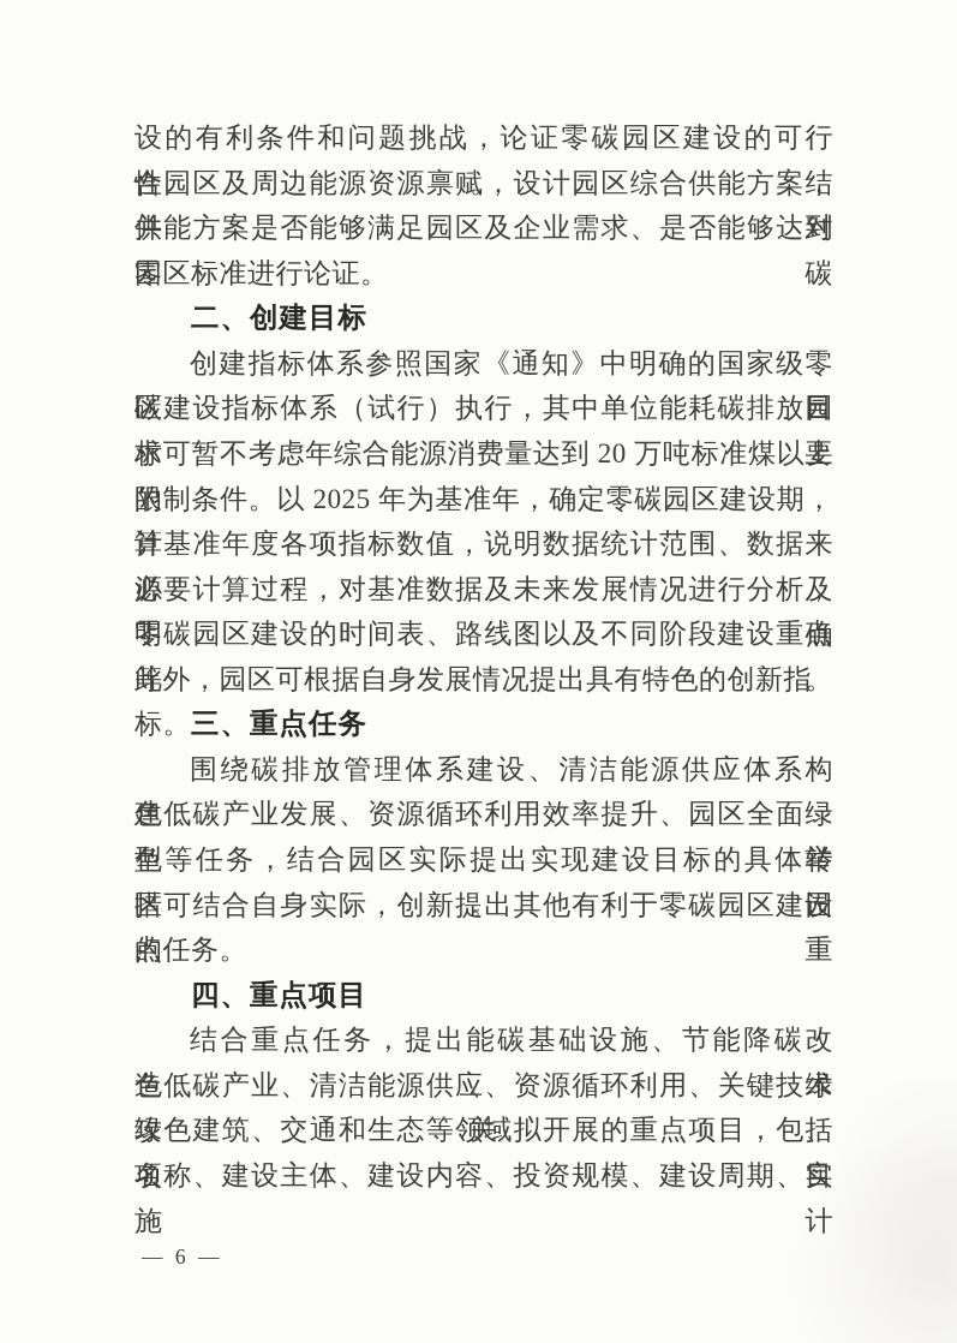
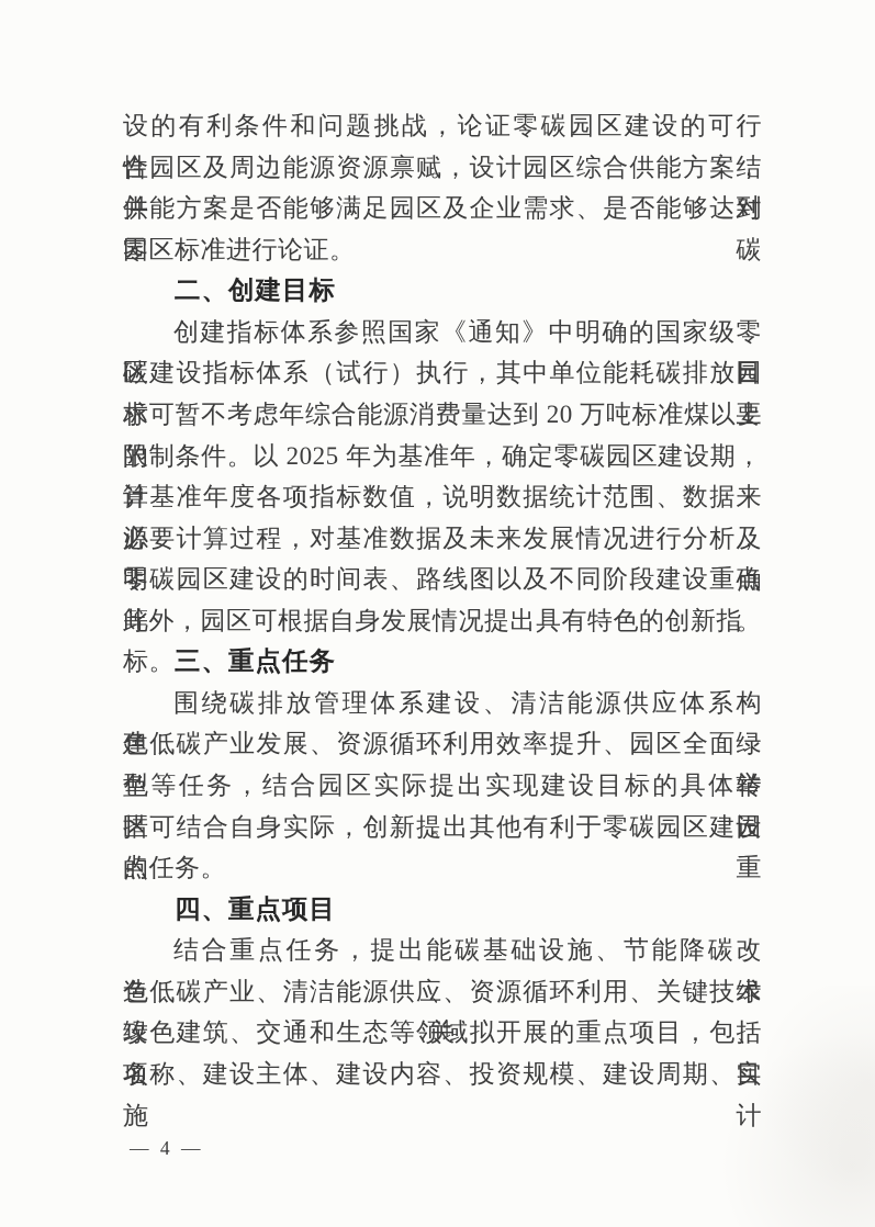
  设的有利条件和问题挑战，论证零碳园区建设的可行性。结
  合园区及周边能源资源禀赋，设计园区综合供能方案，并对
  供能方案是否能够满足园区及企业需求、是否能够达到零碳
  园区标准进行论证。
  二、创建目标
  创建指标体系参照国家《通知》中明确的国家级零碳园
  区建设指标体系（试行）执行，其中单位能耗碳排放目标要
  求可暂不考虑年综合能源消费量达到 20 万吨标准煤以上的
  限制条件。以 2025 年为基准年，确定零碳园区建设期，计
  算基准年度各项指标数值，说明数据统计范围、数据来源及
  必要计算过程，对基准数据及未来发展情况进行分析，明确
  零碳园区建设的时间表、路线图以及不同阶段建设重点等。
  此外，园区可根据自身发展情况提出具有特色的创新指标。
  三、重点任务
  围绕碳排放管理体系建设、清洁能源供应体系构建、绿
  色低碳产业发展、资源循环利用效率提升、园区全面绿色转
  型等任务，结合园区实际提出实现建设目标的具体举措。园
  区可结合自身实际，创新提出其他有利于零碳园区建设的重
  点任务。
  四、重点项目
  结合重点任务，提出能碳基础设施、节能降碳改造、
  色低碳产业、清洁能源供应、资源循环利用、关键攻关
  绿色建筑、交通和生态等领域拟开展的重点项目，项
  名称、建设主体、建设内容、投资规模、建设周期施
- — 6 —
+ — 4 —
